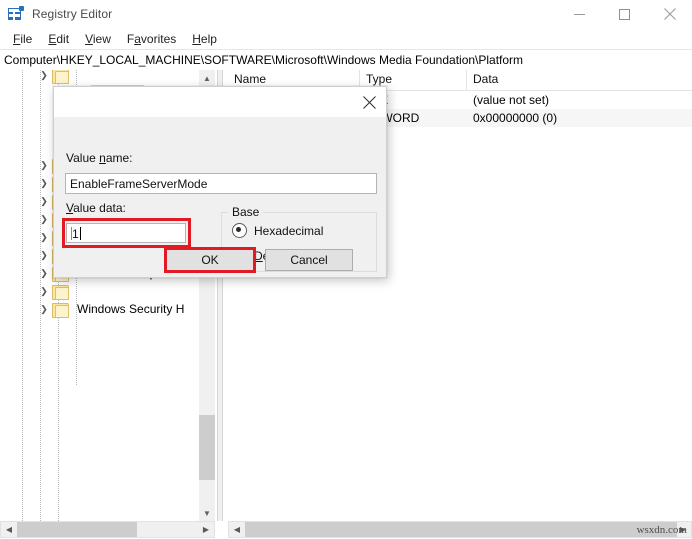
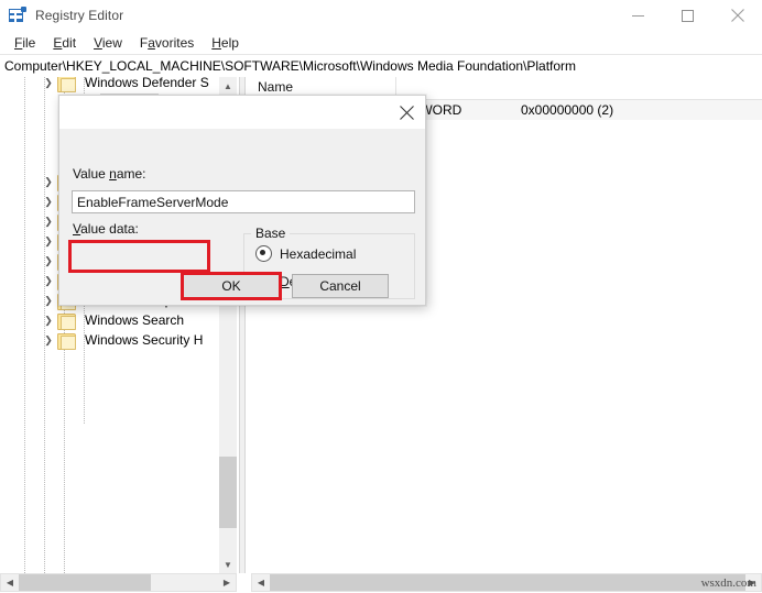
  Registry Editor
  File
  Edit
  View
  Favorites
  Help
  Computer\HKEY_LOCAL_MACHINE\SOFTWARE\Microsoft\Windows Media Foundation\Platform
  ❯
+ Windows Defender S
  ❯
  ❯
  ❯
  ❯
  ❯
  ❯
  ❯
  ❯
+ Windows Search
  ❯
  Windows Security H
  ▲
  ▼
  Name
- Type
- Data
- (value not set)
- 0x00000000 (0)
+ 0x00000000 (2)
  ◀
  ▶
  ◀
  ▶
  wsxdn.com
  Value name:
  EnableFrameServerMode
  Value data:
- 1
  Base
  Hexadecimal
  OK
  Cancel
